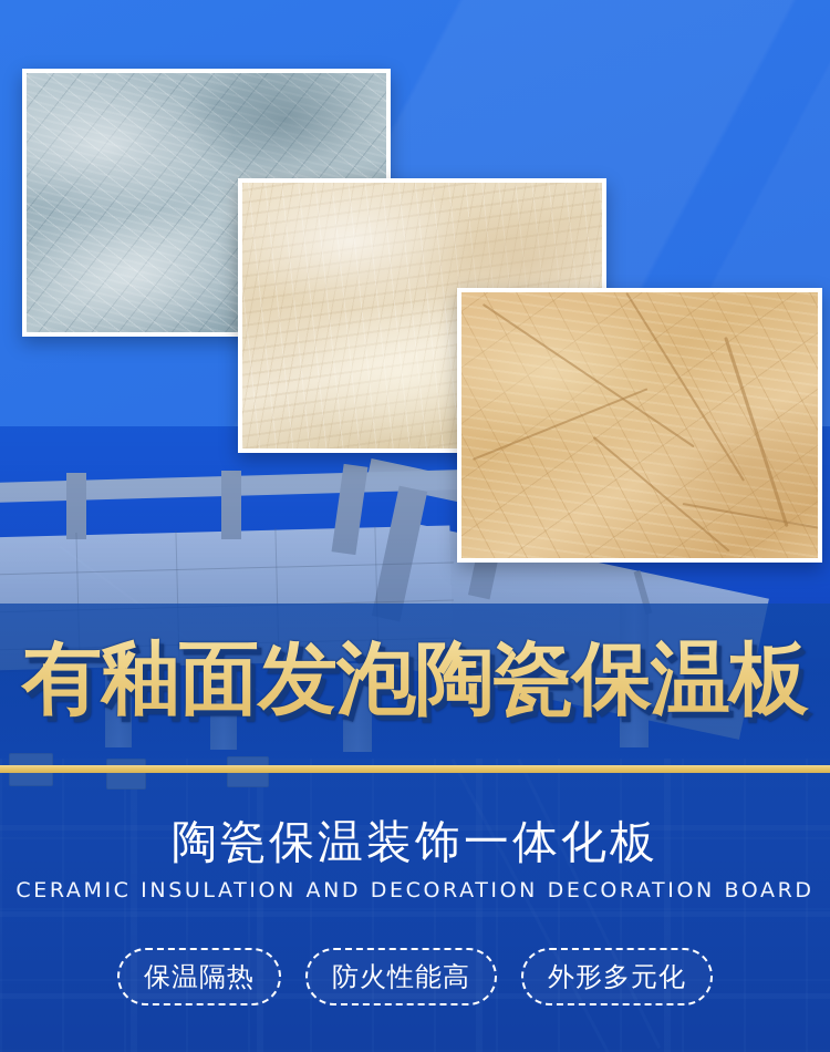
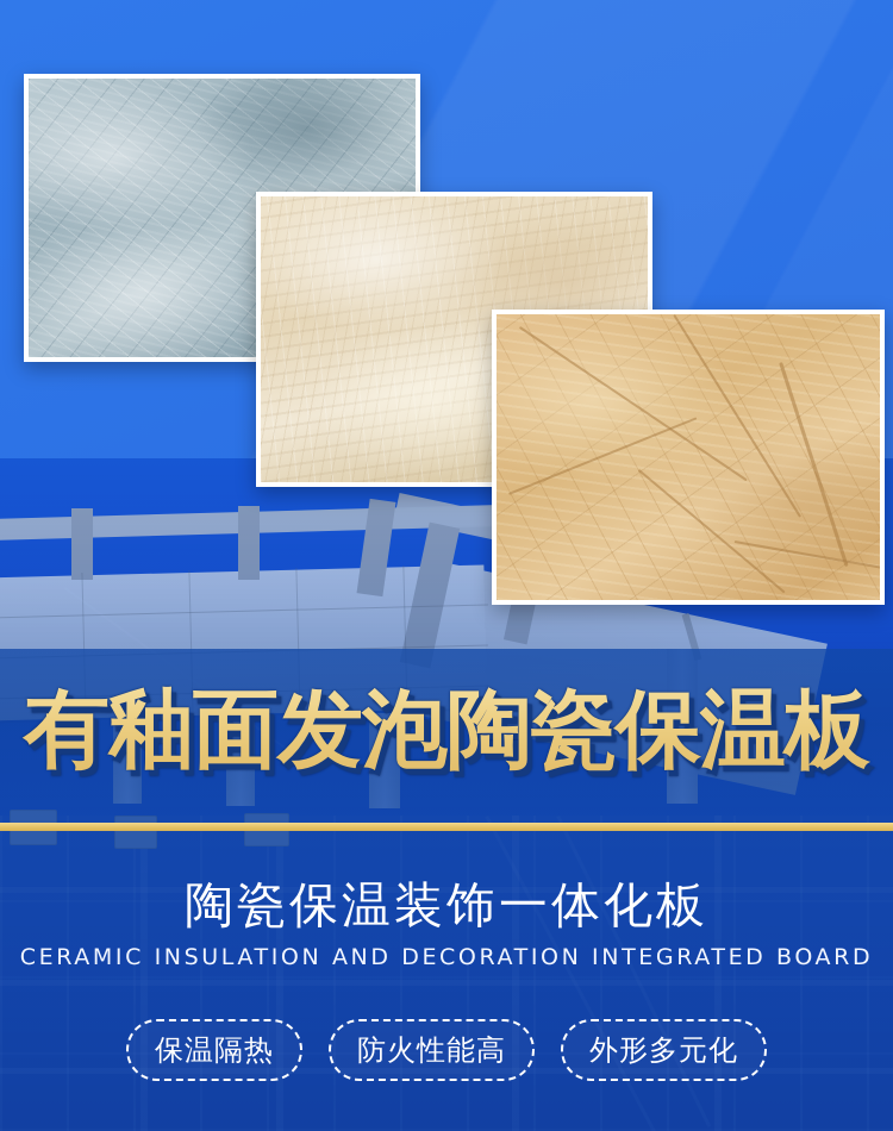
  有釉面发泡陶瓷保温板
  陶瓷保温装饰一体化板
- CERAMIC INSULATION AND DECORATION DECORATION BOARD
+ CERAMIC INSULATION AND DECORATION INTEGRATED BOARD
  保温隔热
  防火性能高
  外形多元化
